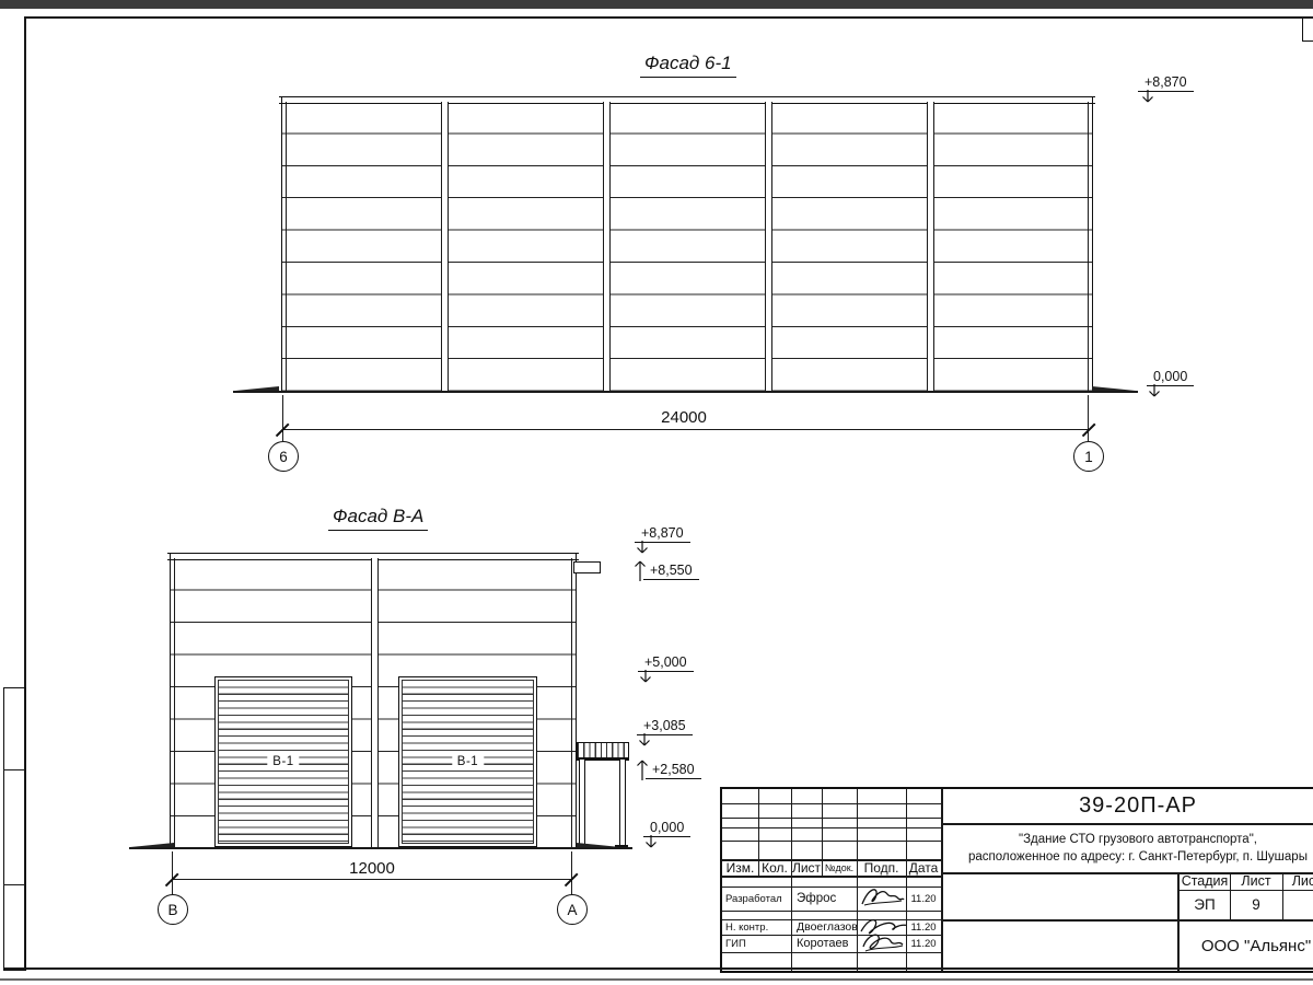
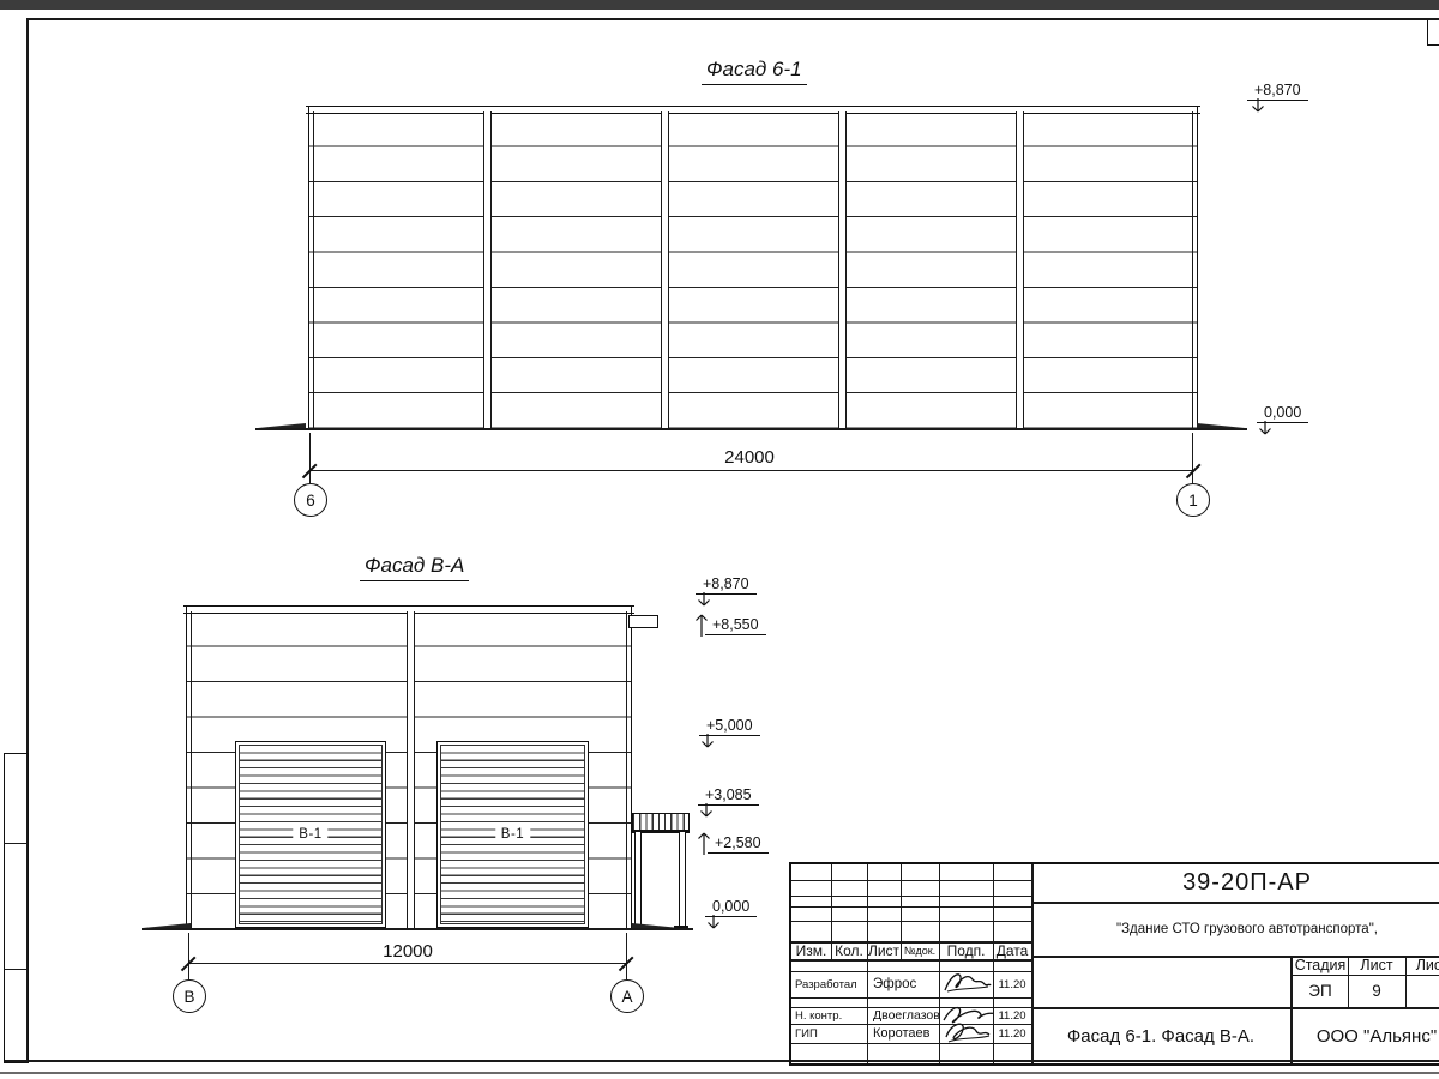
  Фасад 6-1
  +8,870
  0,000
  24000
  6
  1
  Фасад В-А
  В-1
  В-1
  +8,870
  +8,550
  +5,000
  +3,085
  +2,580
  0,000
  12000
  В
  А
  Изм.
  Кол.
  Лист
  №док.
  Подп.
  Дата
  Разработал
  Эфрос
  11.20
  Н. контр.
  Двоеглазов
  11.20
  ГИП
  Коротаев
  11.20
  39-20П-АР
  "Здание СТО грузового автотранспорта",
- расположенное по адресу: г. Санкт-Петербург, п. Шушары
  Стадия
  Лист
  ЭП
  9
+ Фасад 6-1. Фасад В-А.
  ООО "Альянс"
